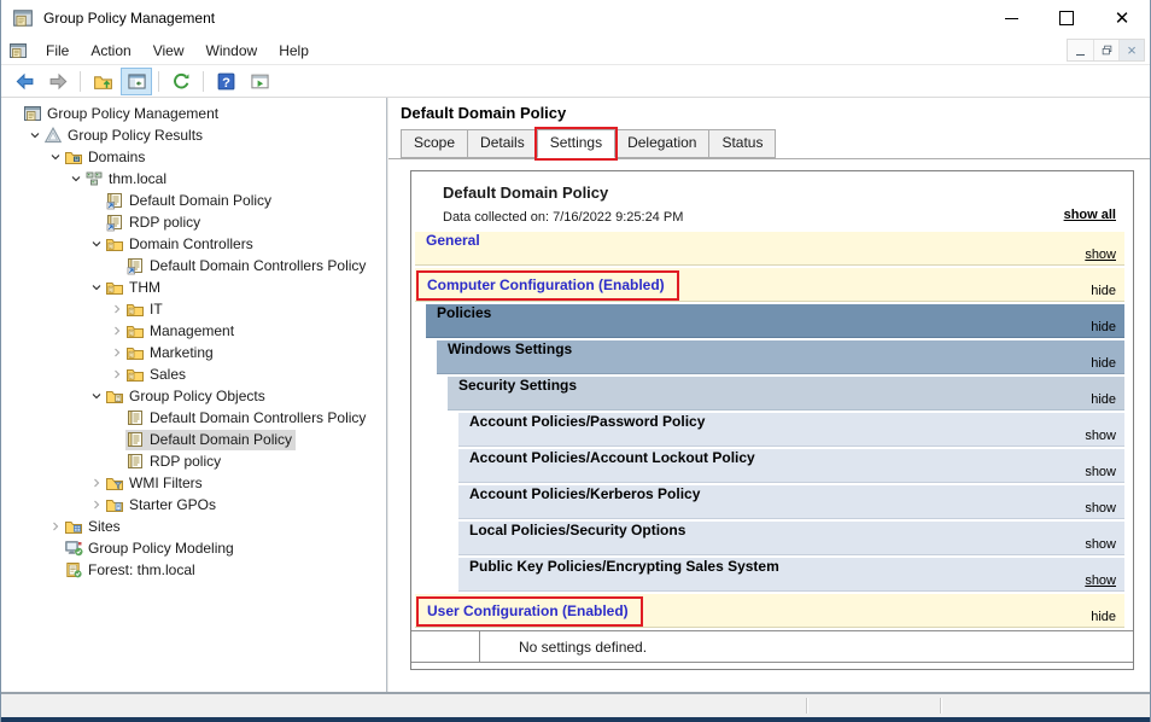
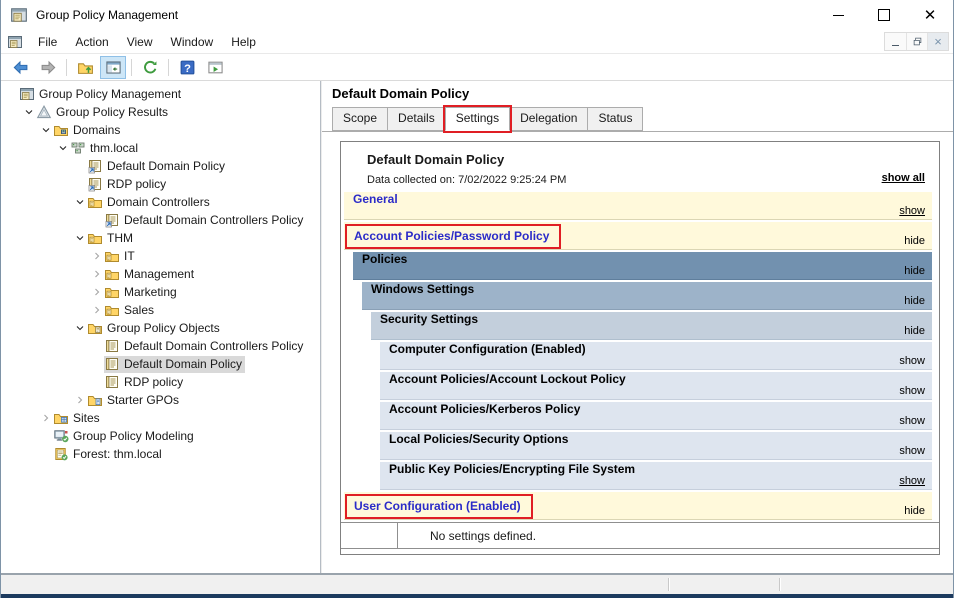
  Group Policy Management
  File Action View Window Help
  ?
  Group Policy Management
  Group Policy Results
  Domains
  thm.local
  Default Domain Policy
  RDP policy
  Domain Controllers
  Default Domain Controllers Policy
  THM
  IT
  Management
  Marketing
  Sales
  Group Policy Objects
  Default Domain Controllers Policy
  Default Domain Policy
  RDP policy
- WMI Filters
  Starter GPOs
  Sites
  Group Policy Modeling
  Forest: thm.local
  Default Domain Policy
  Scope
  Details
  Settings
  Delegation
  Status
  Default Domain Policy
- Data collected on: 7/16/2022 9:25:24 PM
+ Data collected on: 7/02/2022 9:25:24 PM
  show all
  General
  show
- Computer Configuration (Enabled)
+ Account Policies/Password Policy
  hide
  Policies
  hide
  Windows Settings
  hide
  Security Settings
  hide
- Account Policies/Password Policy
+ Computer Configuration (Enabled)
  show
  Account Policies/Account Lockout Policy
  show
  Account Policies/Kerberos Policy
  show
  Local Policies/Security Options
  show
- Public Key Policies/Encrypting Sales System
+ Public Key Policies/Encrypting File System
  show
  User Configuration (Enabled)
  hide
  No settings defined.
